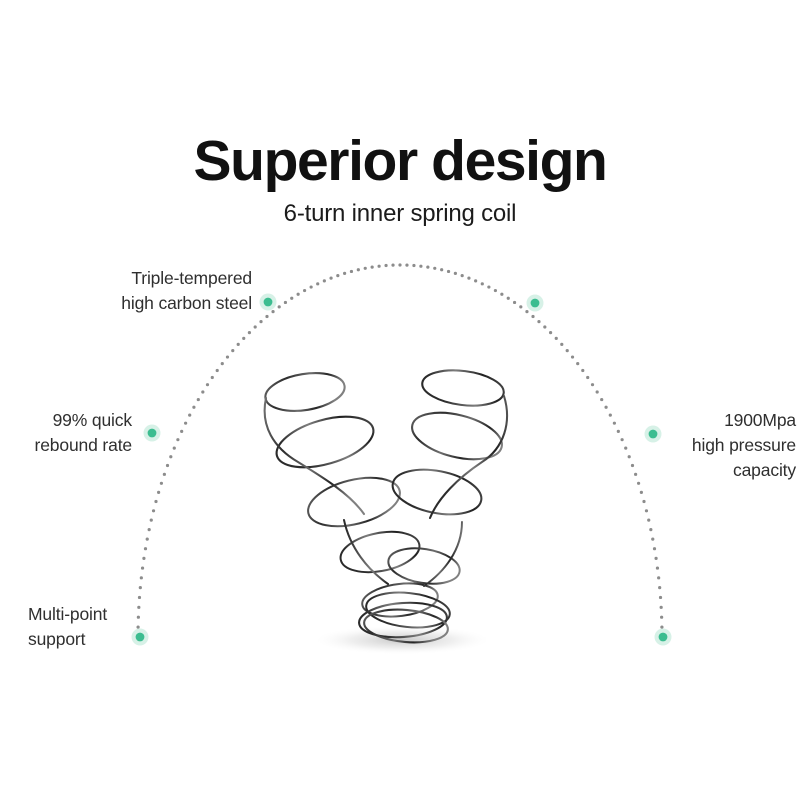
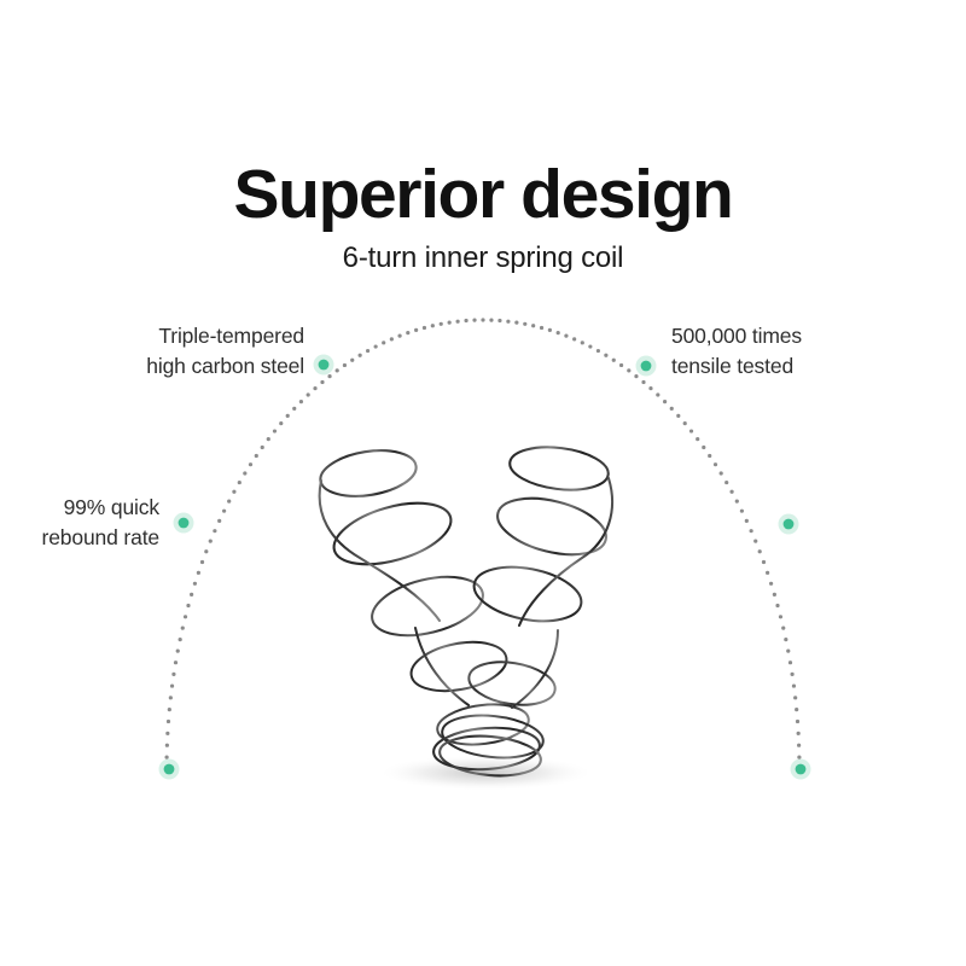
  Superior design
  6-turn inner spring coil
  Triple-tempered
  high carbon steel
+ 500,000 times
+ tensile tested
  99% quick
  rebound rate
- 1900Mpa
- high pressure
- capacity
- Multi-point
- support
